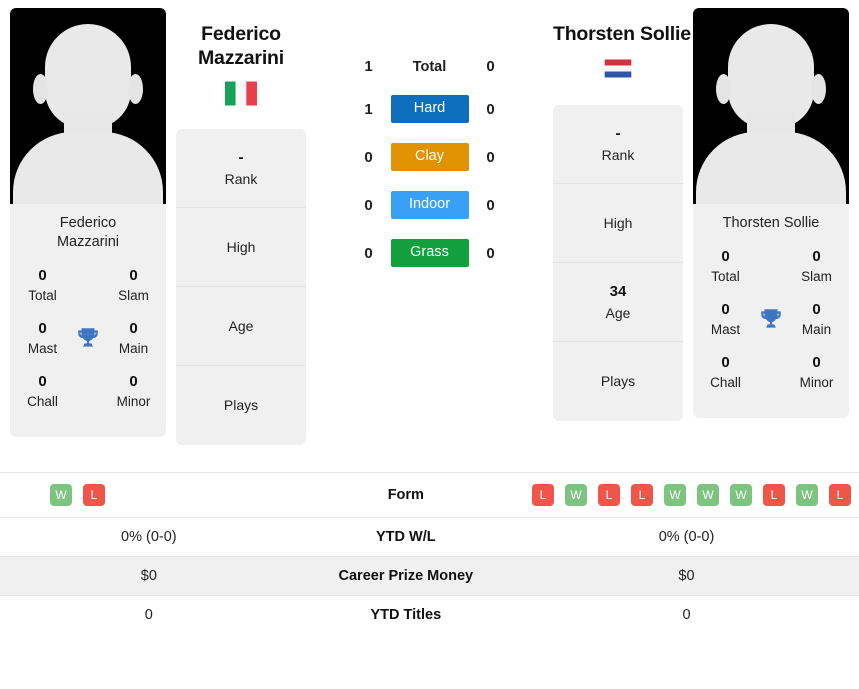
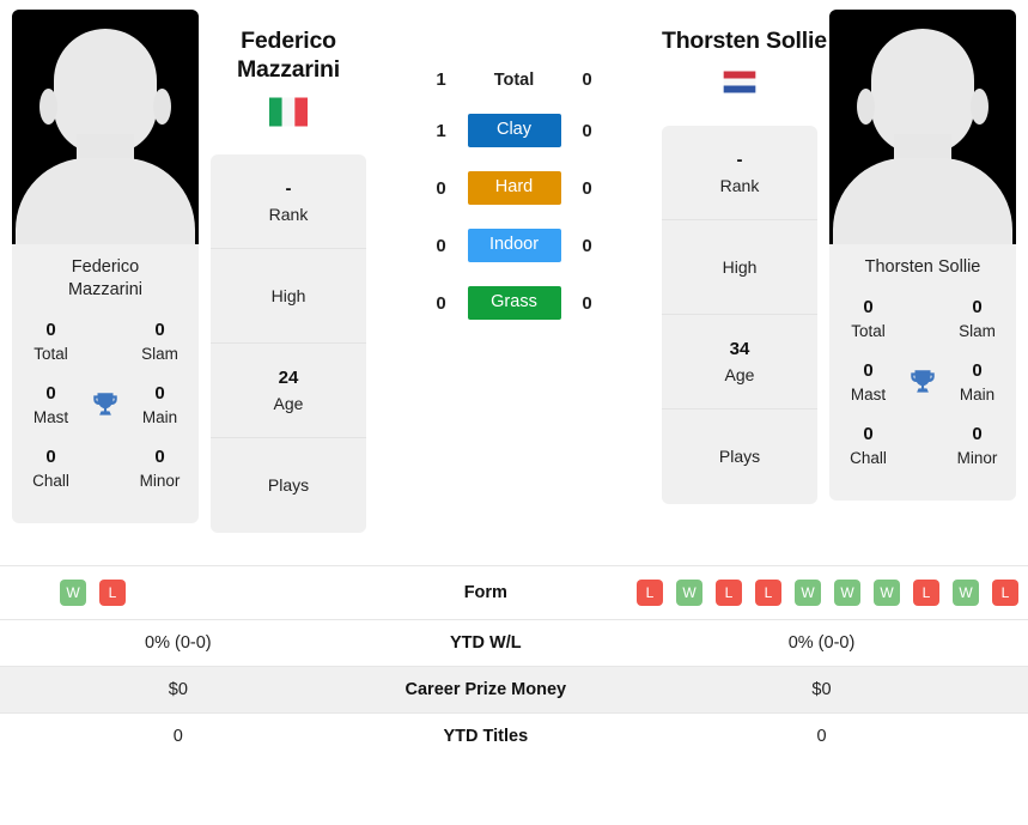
  Federico
  Mazzarini
  0
  Total
  0
  Slam
  0
  Mast
  0
  Main
  0
  Chall
  0
  Minor
  Federico
  Mazzarini
  -
  Rank
  High
+ 24
  Age
  Plays
  1
  Total
  0
  1
- Hard
+ Clay
  0
  0
- Clay
+ Hard
  0
  0
  Indoor
  0
  0
  Grass
  0
  Thorsten Solli
  -
  Rank
  High
  34
  Age
  Plays
  Thorsten Sollie
  0
  Total
  0
  Slam
  0
  Mast
  0
  Main
  0
  Chall
  0
  Minor
  W L	Form	L W L L W W W L W L
  0% (0-0)	YTD W/L	0% (0-0)
  $0	Career Prize Money	$0
  0	YTD Titles	0
